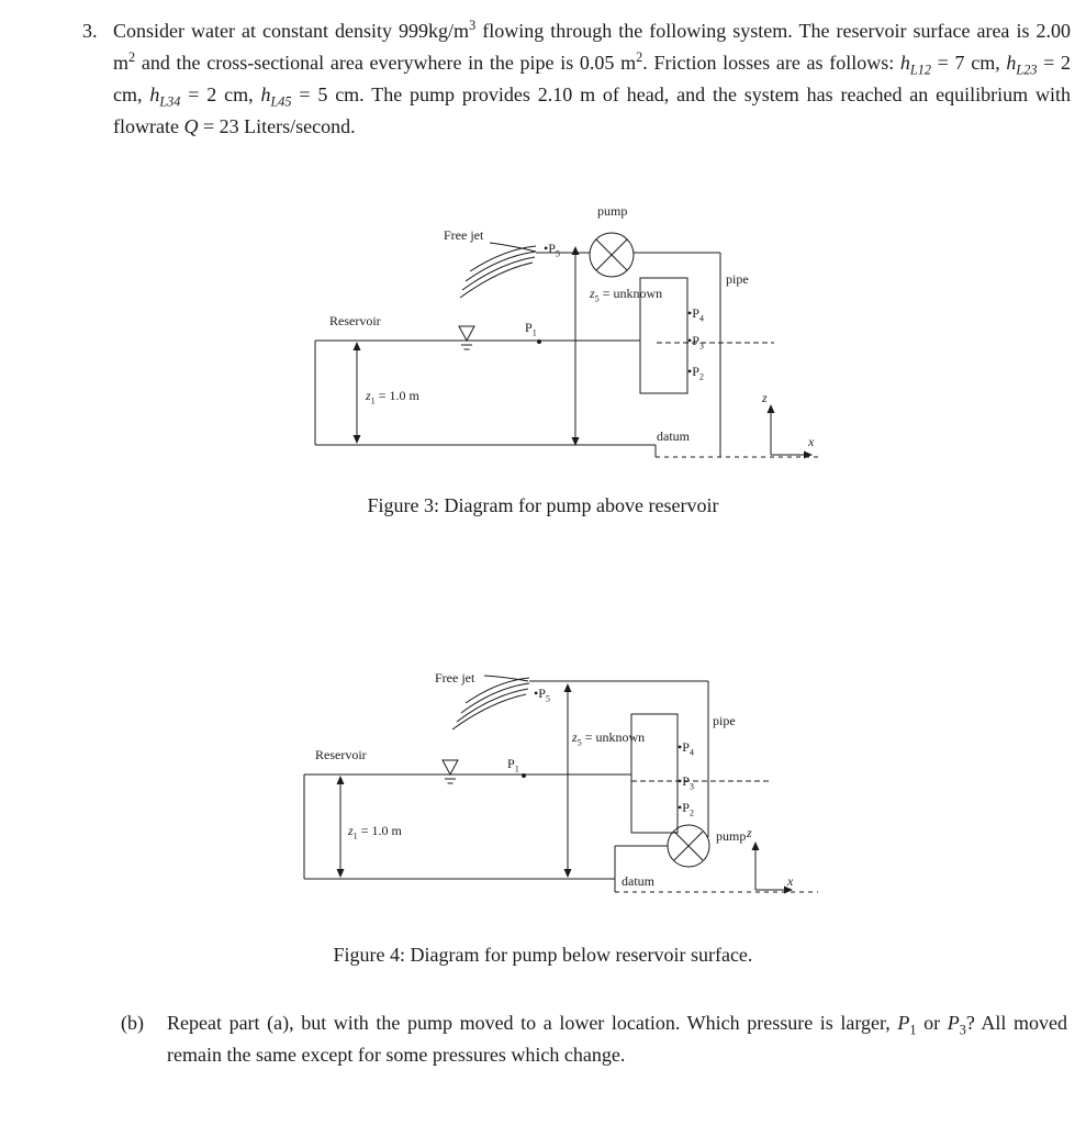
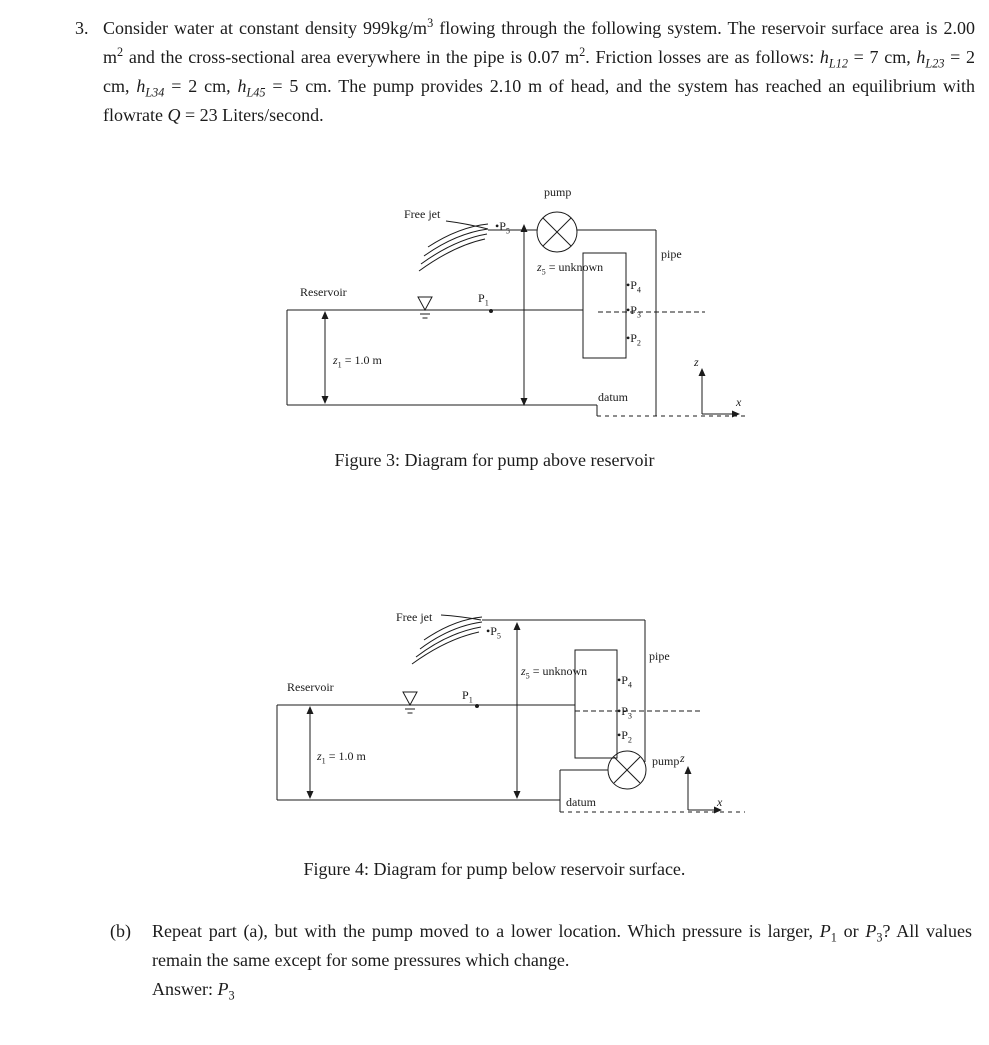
  3.
- Consider water at constant density 999kg/m3 flowing through the following system. The reservoir surface area is 2.00 m2 and the cross-sectional area everywhere in the pipe is 0.05 m2. Friction losses are as follows: hL12 = 7 cm, hL23 = 2 cm, hL34 = 2 cm, hL45 = 5 cm. The pump provides 2.10 m of head, and the system has reached an equilibrium with flowrate Q = 23 Liters/second.
+ Consider water at constant density 999kg/m3 flowing through the following system. The reservoir surface area is 2.00 m2 and the cross-sectional area everywhere in the pipe is 0.07 m2. Friction losses are as follows: hL12 = 7 cm, hL23 = 2 cm, hL34 = 2 cm, hL45 = 5 cm. The pump provides 2.10 m of head, and the system has reached an equilibrium with flowrate Q = 23 Liters/second.
  pump
  Free jet
  •P5
  z5 = unknown
  pipe
  •P4
  •P3
  •P2
  Reservoir
  P1
  z1 = 1.0 m
  datum
  z
  x
  Figure 3: Diagram for pump above reservoir
  Free jet
  •P5
  z5 = unknown
  pipe
  •P4
  •P3
  •P2
  Reservoir
  P1
  z1 = 1.0 m
  pump
  datum
  z
  x
  Figure 4: Diagram for pump below reservoir surface.
  (b)
- Repeat part (a), but with the pump moved to a lower location. Which pressure is larger, P1 or P3? All moved remain the same except for some pressures which change.
+ Repeat part (a), but with the pump moved to a lower location. Which pressure is larger, P1 or P3? All values remain the same except for some pressures which change.
+ Answer: P3
